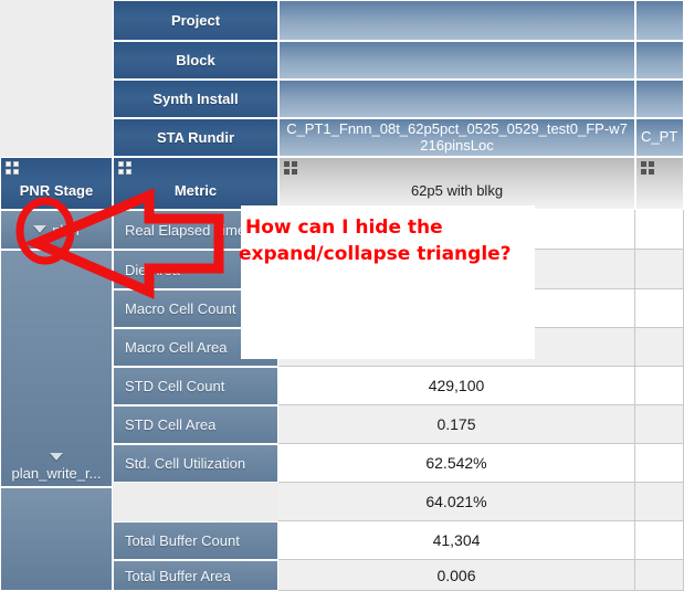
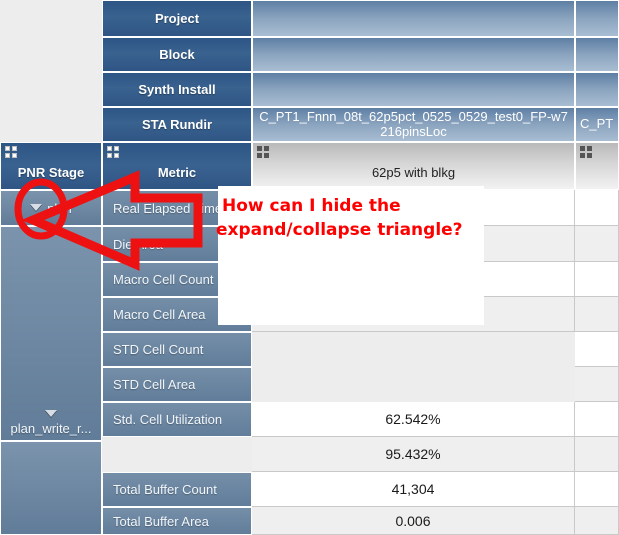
  Project
  Block
  Synth Install
  STA Rundir
  C_PT1_Fnnn_08t_62p5pct_0525_0529_test0_FP-w7216pinsLoc
  C_PT
  PNR Stage
  Metric
  62p5 with blkg
  plan_write_r...
  Real Elapsedim
  Macro Cell Count
  Macro Cell Area
  STD Cell Count
- 429,100
  STD Cell Area
- 0.175
  Std. Cell Utilization
  62.542%
- 64.021%
+ 95.432%
  Total Buffer Count
  41,304
  Total Buffer Area
  0.006
  How can I hide the
  expand/collapse triangle?
